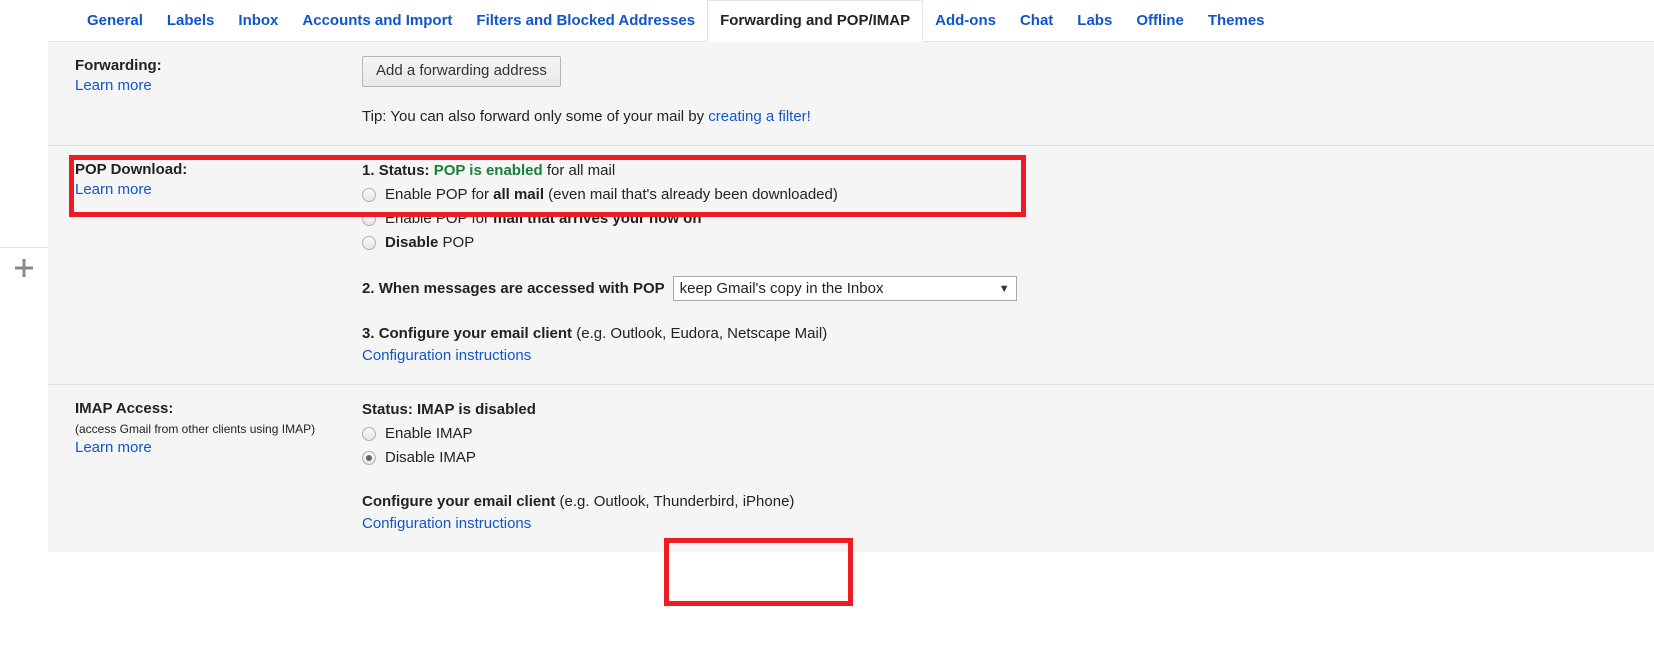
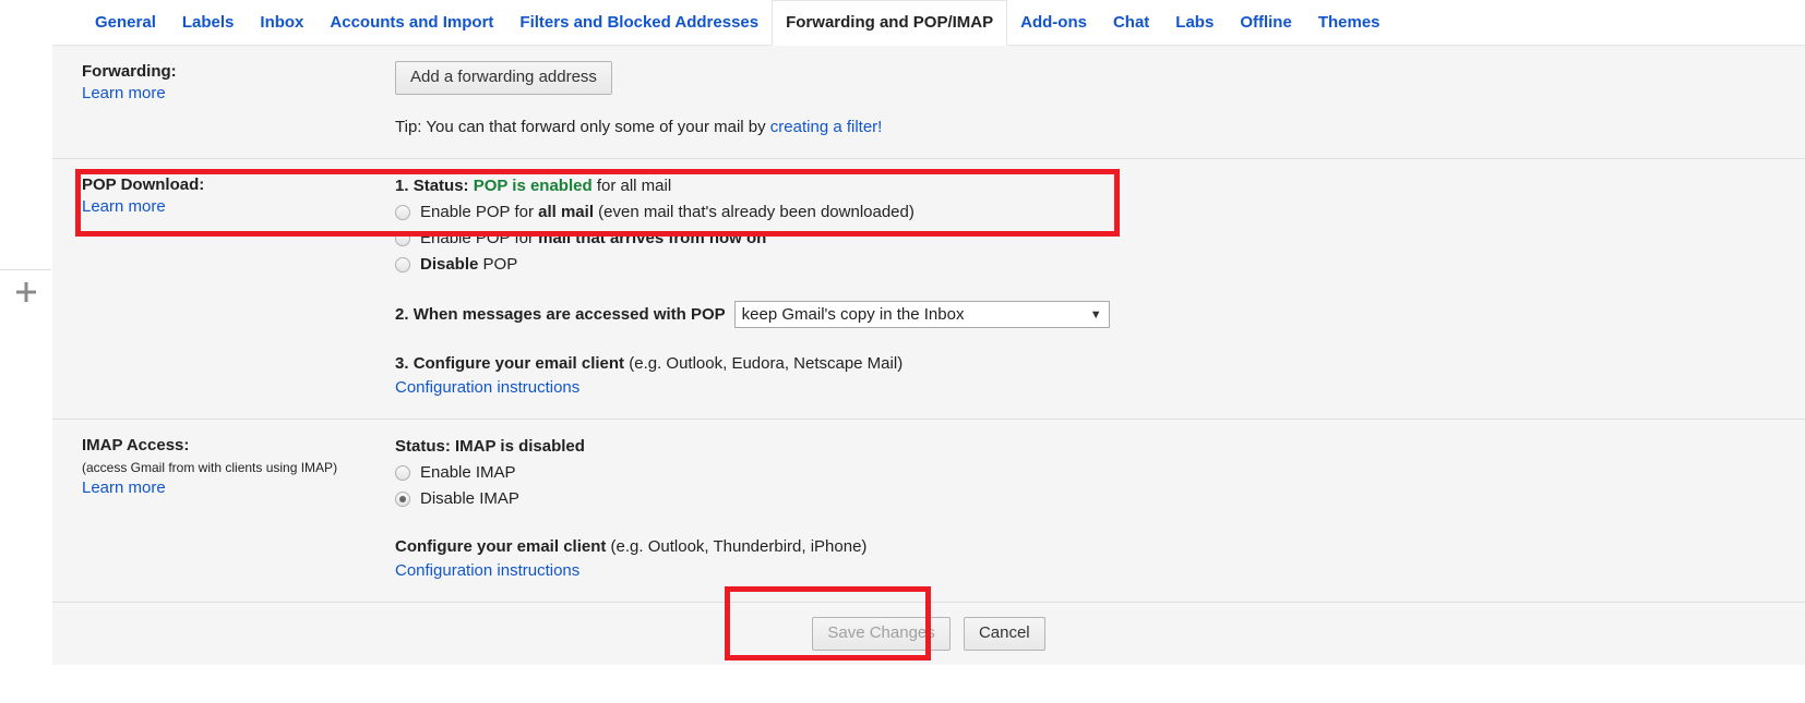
  General Labels Inbox Accounts and Import Filters and Blocked Addresses Forwarding and POP/IMAP Add-ons Chat Labs Offline Themes
- Forwarding: Learn more	Add a forwarding address Tip: You can also forward only some of your mail by creating a filter!
+ Forwarding: Learn more	Add a forwarding address Tip: You can that forward only some of your mail by creating a filter!
- POP Download: Learn more	1. Status: POP is enabled for all mail Enable POP for all mail (even mail that's already been downloaded) Enable POP for mail that arrives your now on Disable POP 2. When messages are accessed with POP keep Gmail's copy in the Inbox ▼ 3. Configure your email client (e.g. Outlook, Eudora, Netscape Mail) Configuration instructions
+ POP Download: Learn more	1. Status: POP is enabled for all mail Enable POP for all mail (even mail that's already been downloaded) Enable POP for mail that arrives from now on Disable POP 2. When messages are accessed with POP keep Gmail's copy in the Inbox ▼ 3. Configure your email client (e.g. Outlook, Eudora, Netscape Mail) Configuration instructions
- IMAP Access: (access Gmail from other clients using IMAP) Learn more	Status: IMAP is disabled Enable IMAP Disable IMAP Configure your email client (e.g. Outlook, Thunderbird, iPhone) Configuration instructions
+ IMAP Access: (access Gmail from with clients using IMAP) Learn more	Status: IMAP is disabled Enable IMAP Disable IMAP Configure your email client (e.g. Outlook, Thunderbird, iPhone) Configuration instructions
+ Save Changes Cancel
